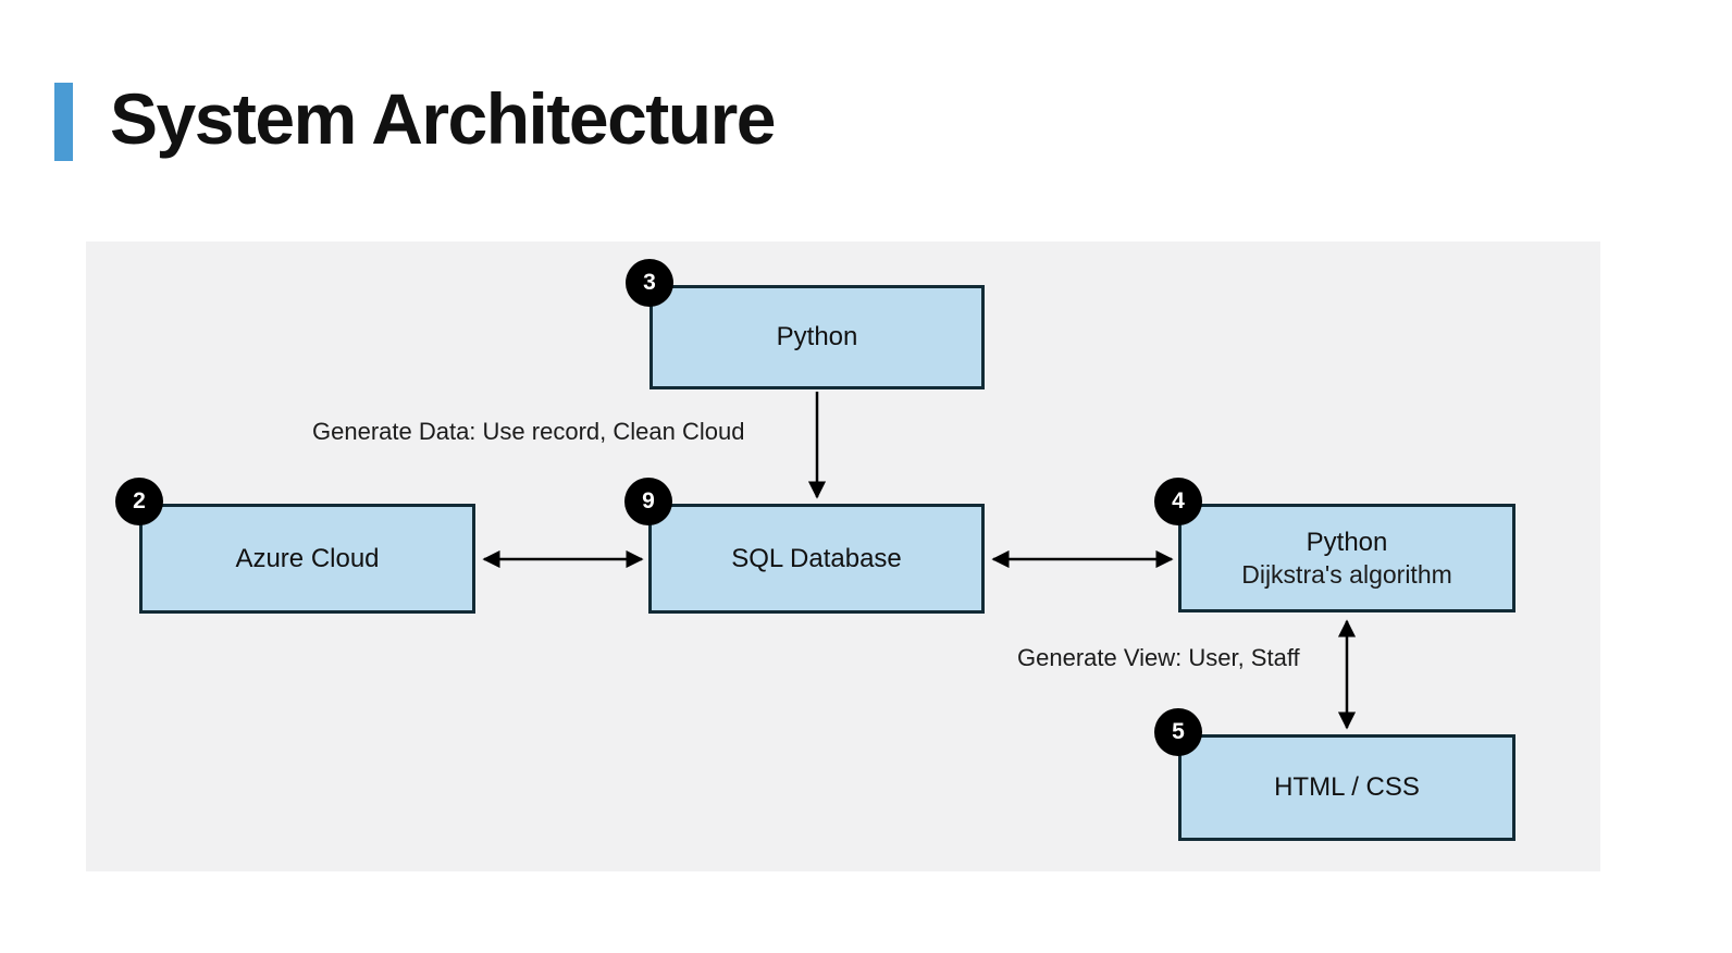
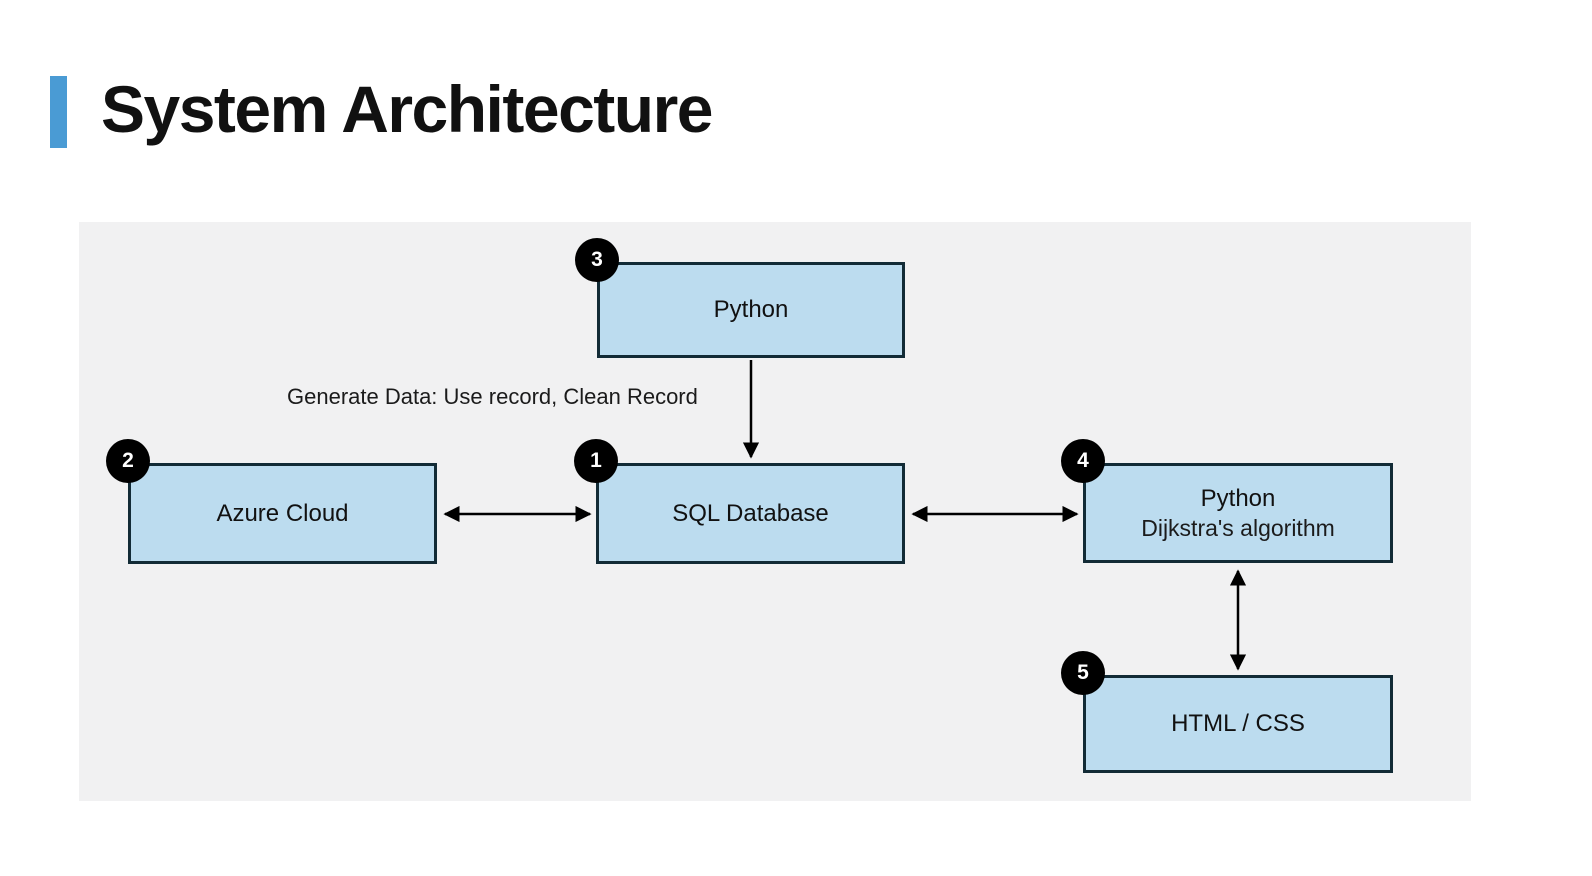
  System Architecture
  3
  Python
  2
  Azure Cloud
- 9
+ 1
  SQL Database
  4
  Python
  Dijkstra's algorithm
  5
  HTML / CSS
- Generate Data: Use record, Clean Cloud
+ Generate Data: Use record, Clean Record
- Generate View: User, Staff
